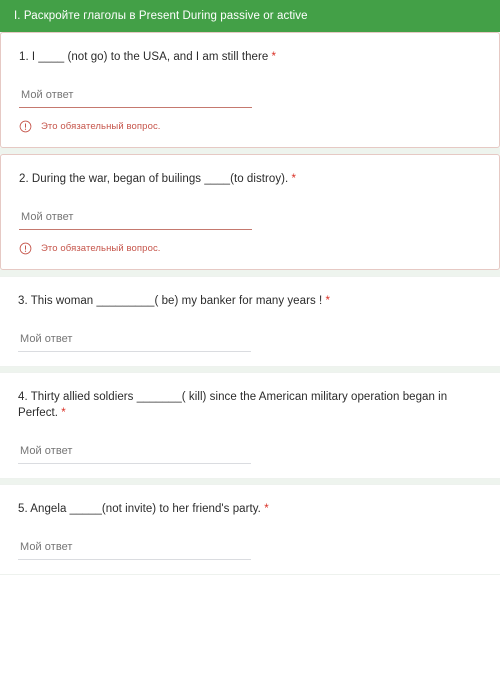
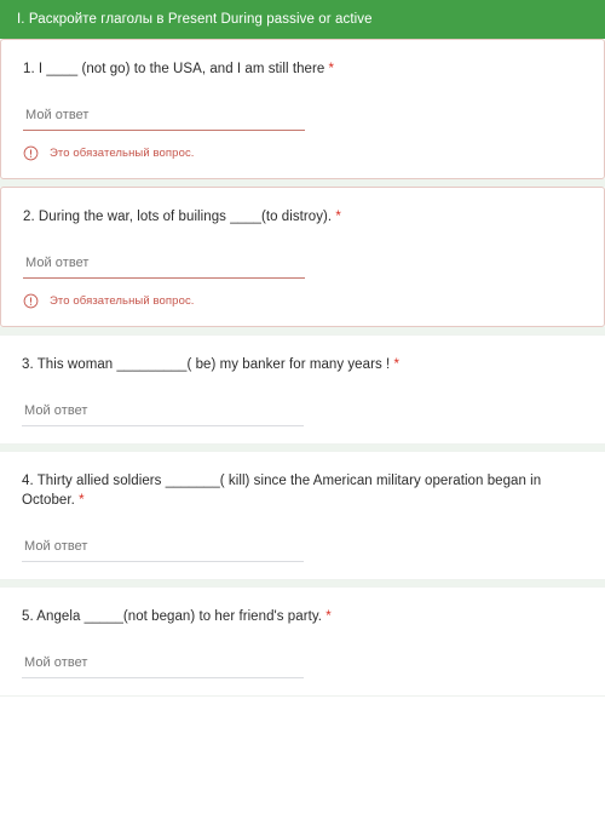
  I. Раскройте глаголы в Present During passive or active
  1. I ____ (not go) to the USA, and I am still there *
  Мой ответ
  Это обязательный вопрос.
- 2. During the war, began of builings ____(to distroy). *
+ 2. During the war, lots of builings ____(to distroy). *
  Мой ответ
  Это обязательный вопрос.
  3. This woman _________( be) my banker for many years ! *
  Мой ответ
- 4. Thirty allied soldiers _______( kill) since the American military operation began in Perfect. *
+ 4. Thirty allied soldiers _______( kill) since the American military operation began in October. *
  Мой ответ
- 5. Angela _____(not invite) to her friend's party. *
+ 5. Angela _____(not began) to her friend's party. *
  Мой ответ
